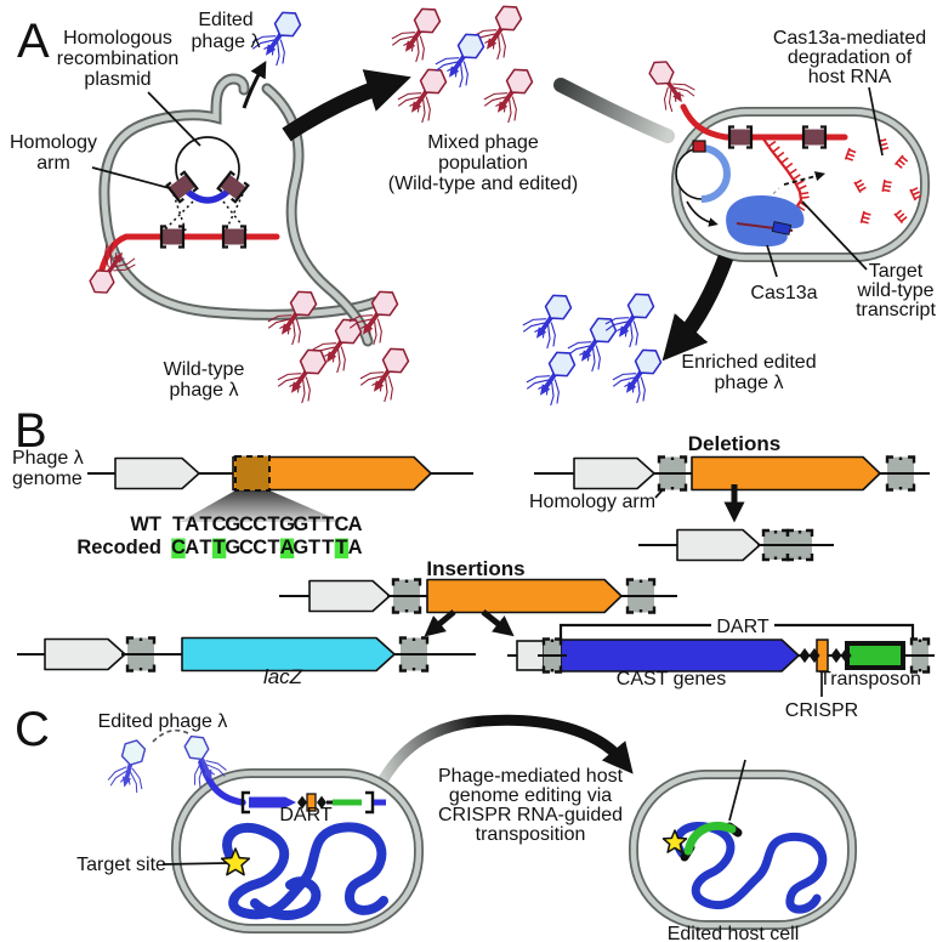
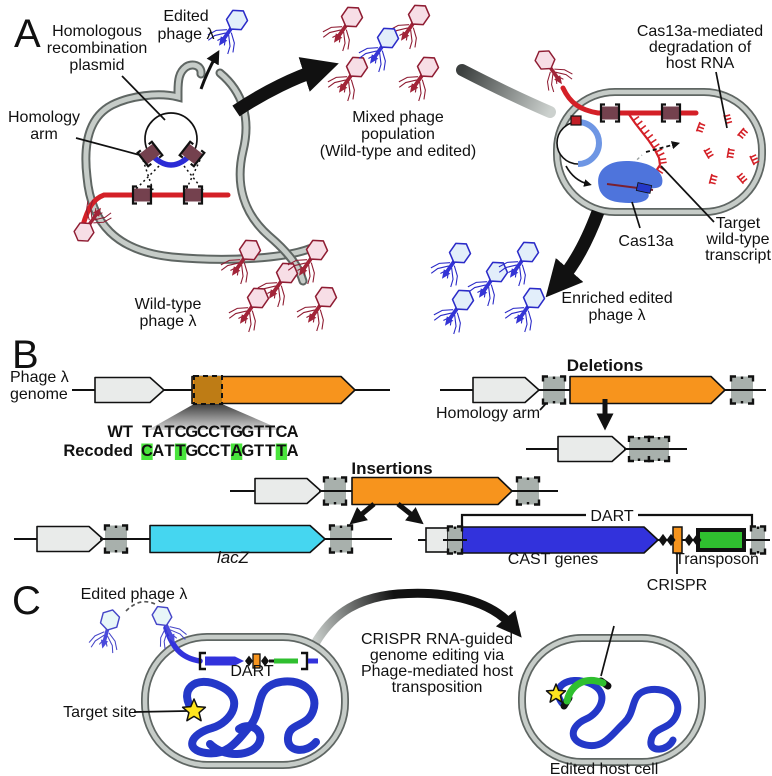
  TATCGCCTGGTTCA
  CATTGCCTAGTTTA
  A
  Homologous
  recombination
  plasmid
  Edited
  phage λ
  Homology
  arm
  Mixed phage
  population
  (Wild-type and edited)
  Cas13a-mediated
  degradation of
  host RNA
  Cas13a
  Target
  wild-type
  transcript
  Wild-type
  phage λ
  Enriched edited
  phage λ
  B
  Phage λ
  genome
  Deletions
  Insertions
  Homology arm
  WT
  Recoded
  lacZ
  DART
  CAST genes
  Transposon
  CRISPR
  C
  Edited phage λ
  DART
  Target site
- Phage-mediated host
+ CRISPR RNA-guided
  genome editing via
- CRISPR RNA-guided
+ Phage-mediated host
  transposition
  Edited host cell
